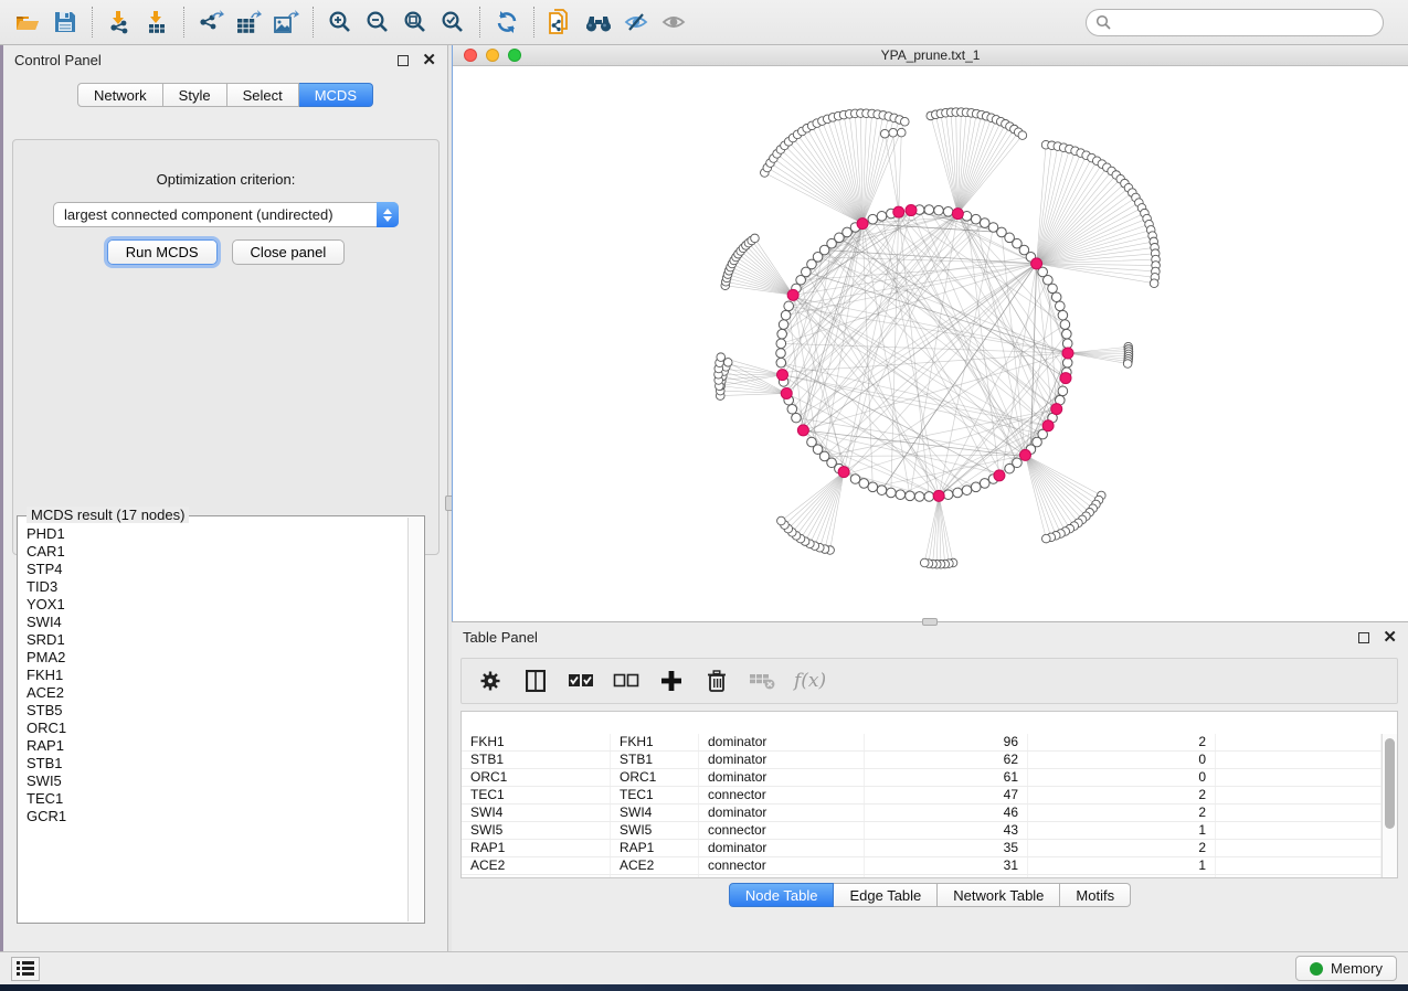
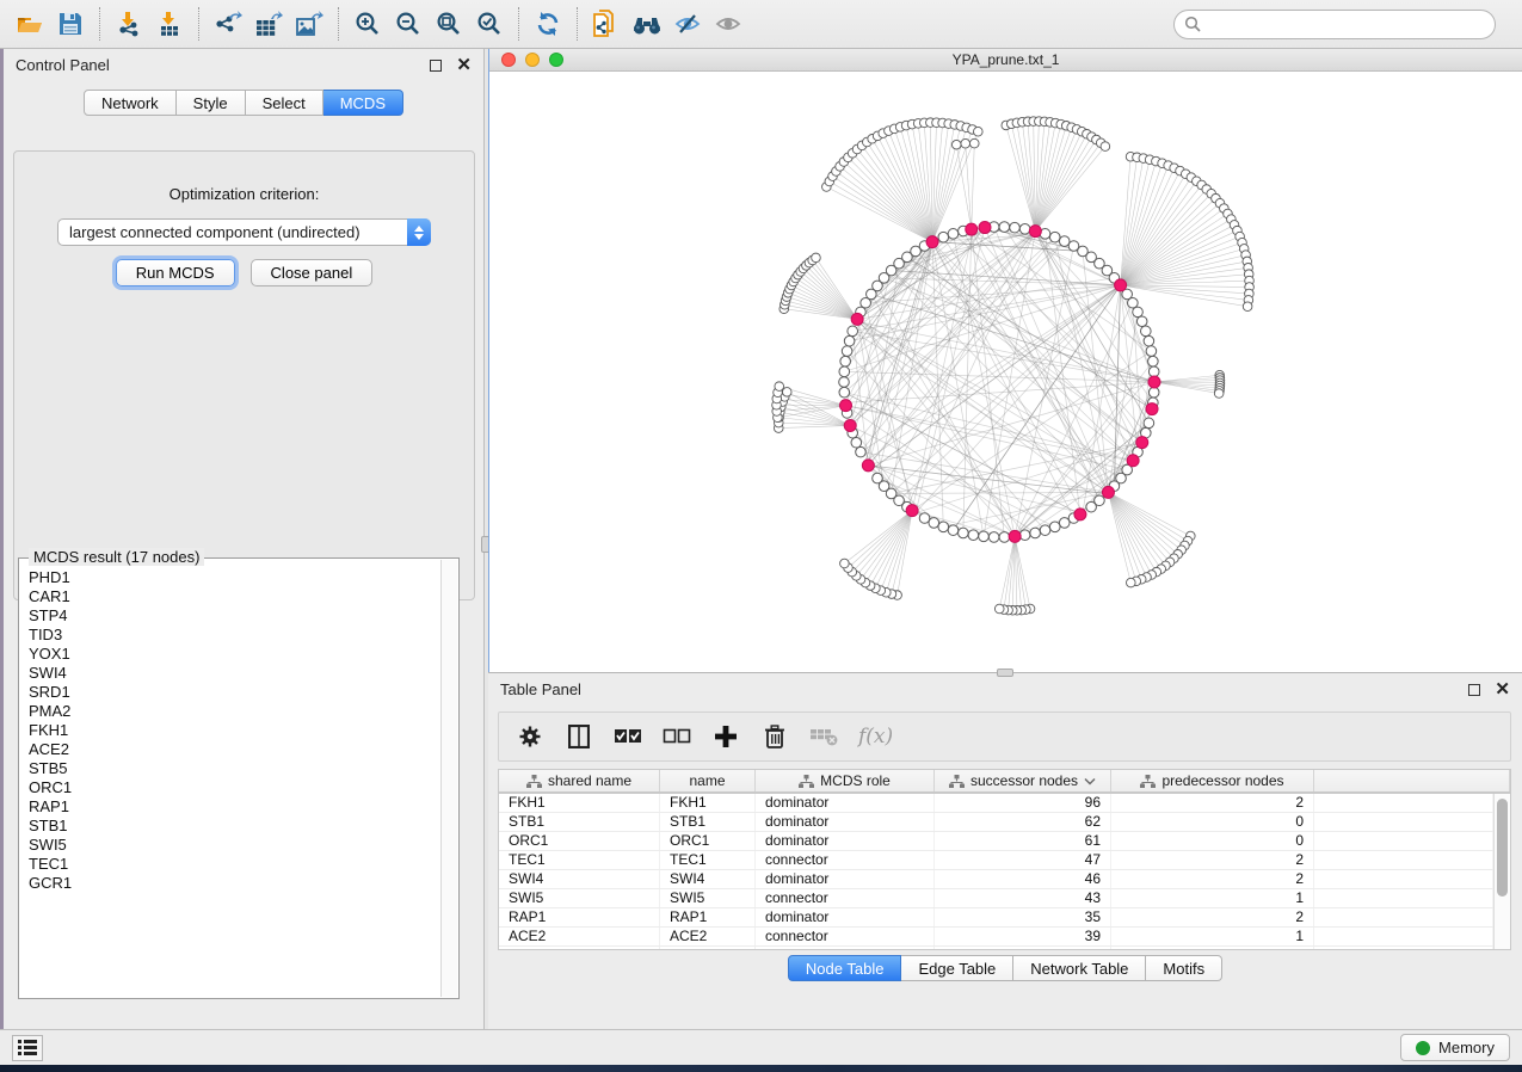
  Control Panel
  ✕
  Network
  Style
  Select
  MCDS
  Optimization criterion:
  largest connected component (undirected)
  Run MCDS
  Close panel
  MCDS result (17 nodes)
  PHD1
  CAR1
  STP4
  TID3
  YOX1
  SWI4
  SRD1
  PMA2
  FKH1
  ACE2
  STB5
  ORC1
  RAP1
  STB1
  SWI5
  TEC1
  GCR1
  YPA_prune.txt_1
  Table Panel
  ✕
  f(x)
+ shared name
+ name
+ MCDS role
+ successor nodes
+ predecessor nodes
  FKH1
  FKH1
  dominator
  96
  2
  STB1
  STB1
  dominator
  62
  0
  ORC1
  ORC1
  dominator
  61
  0
  TEC1
  TEC1
  connector
  47
  2
  SWI4
  SWI4
  dominator
  46
  2
  SWI5
  SWI5
  connector
  43
  1
  RAP1
  RAP1
  dominator
  35
  2
  ACE2
  ACE2
  connector
- 31
+ 39
  1
  Node Table
  Edge Table
  Network Table
  Motifs
  Memory
